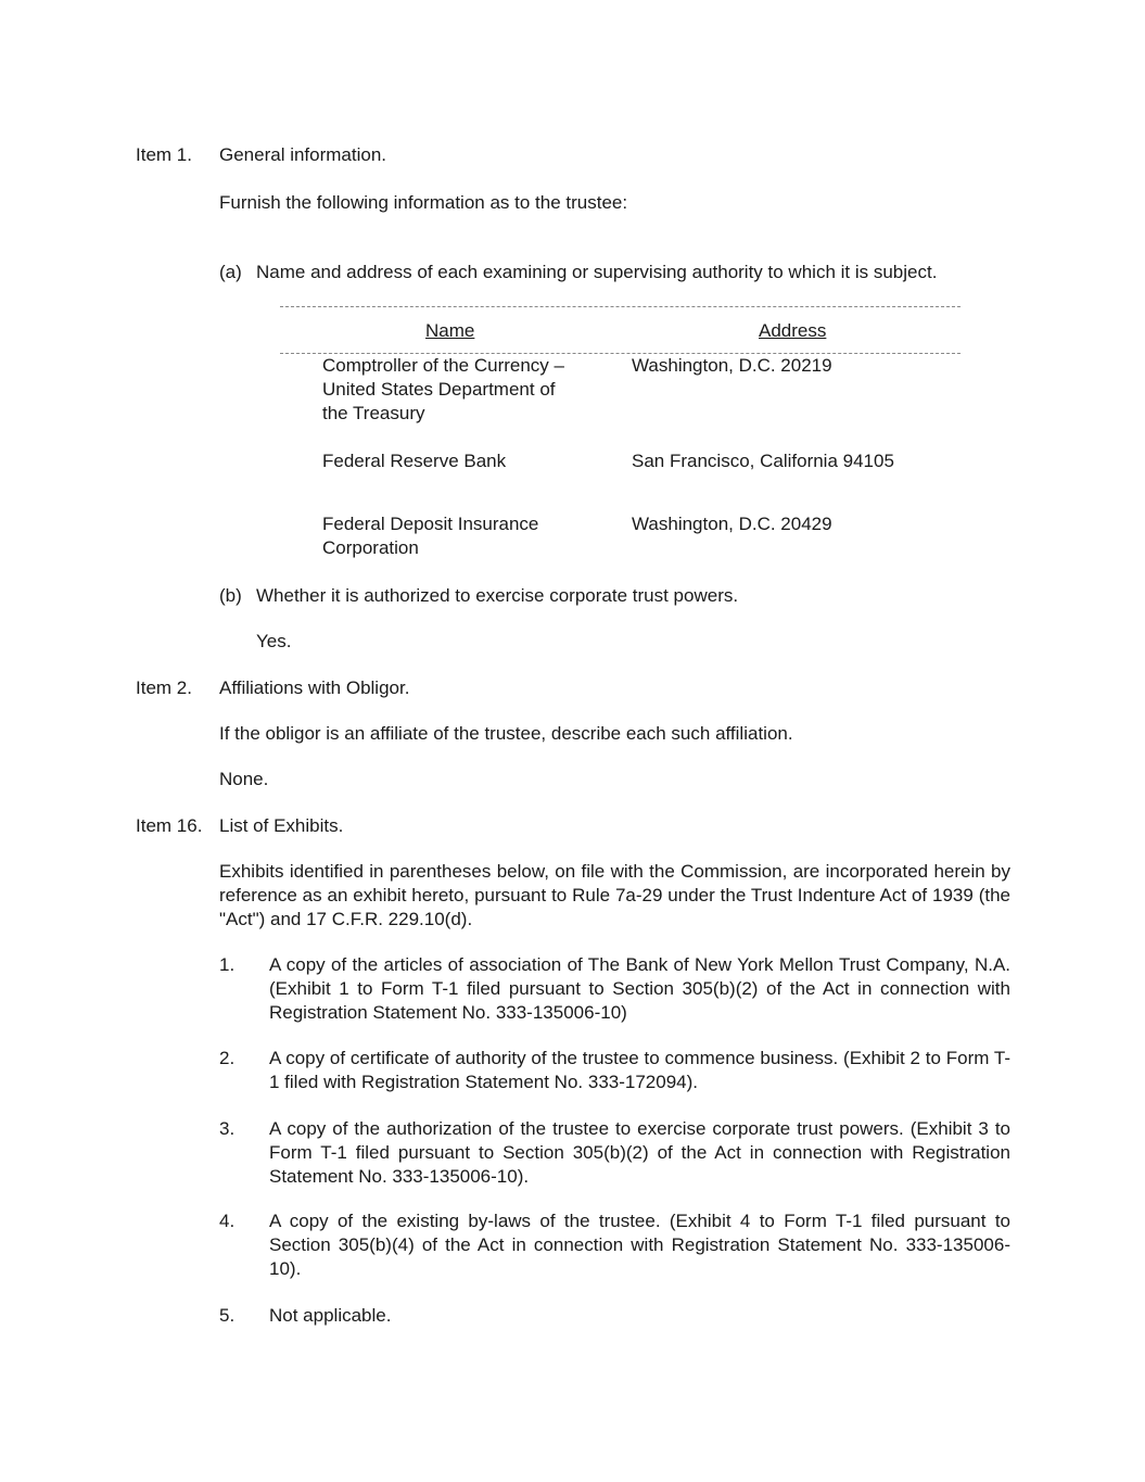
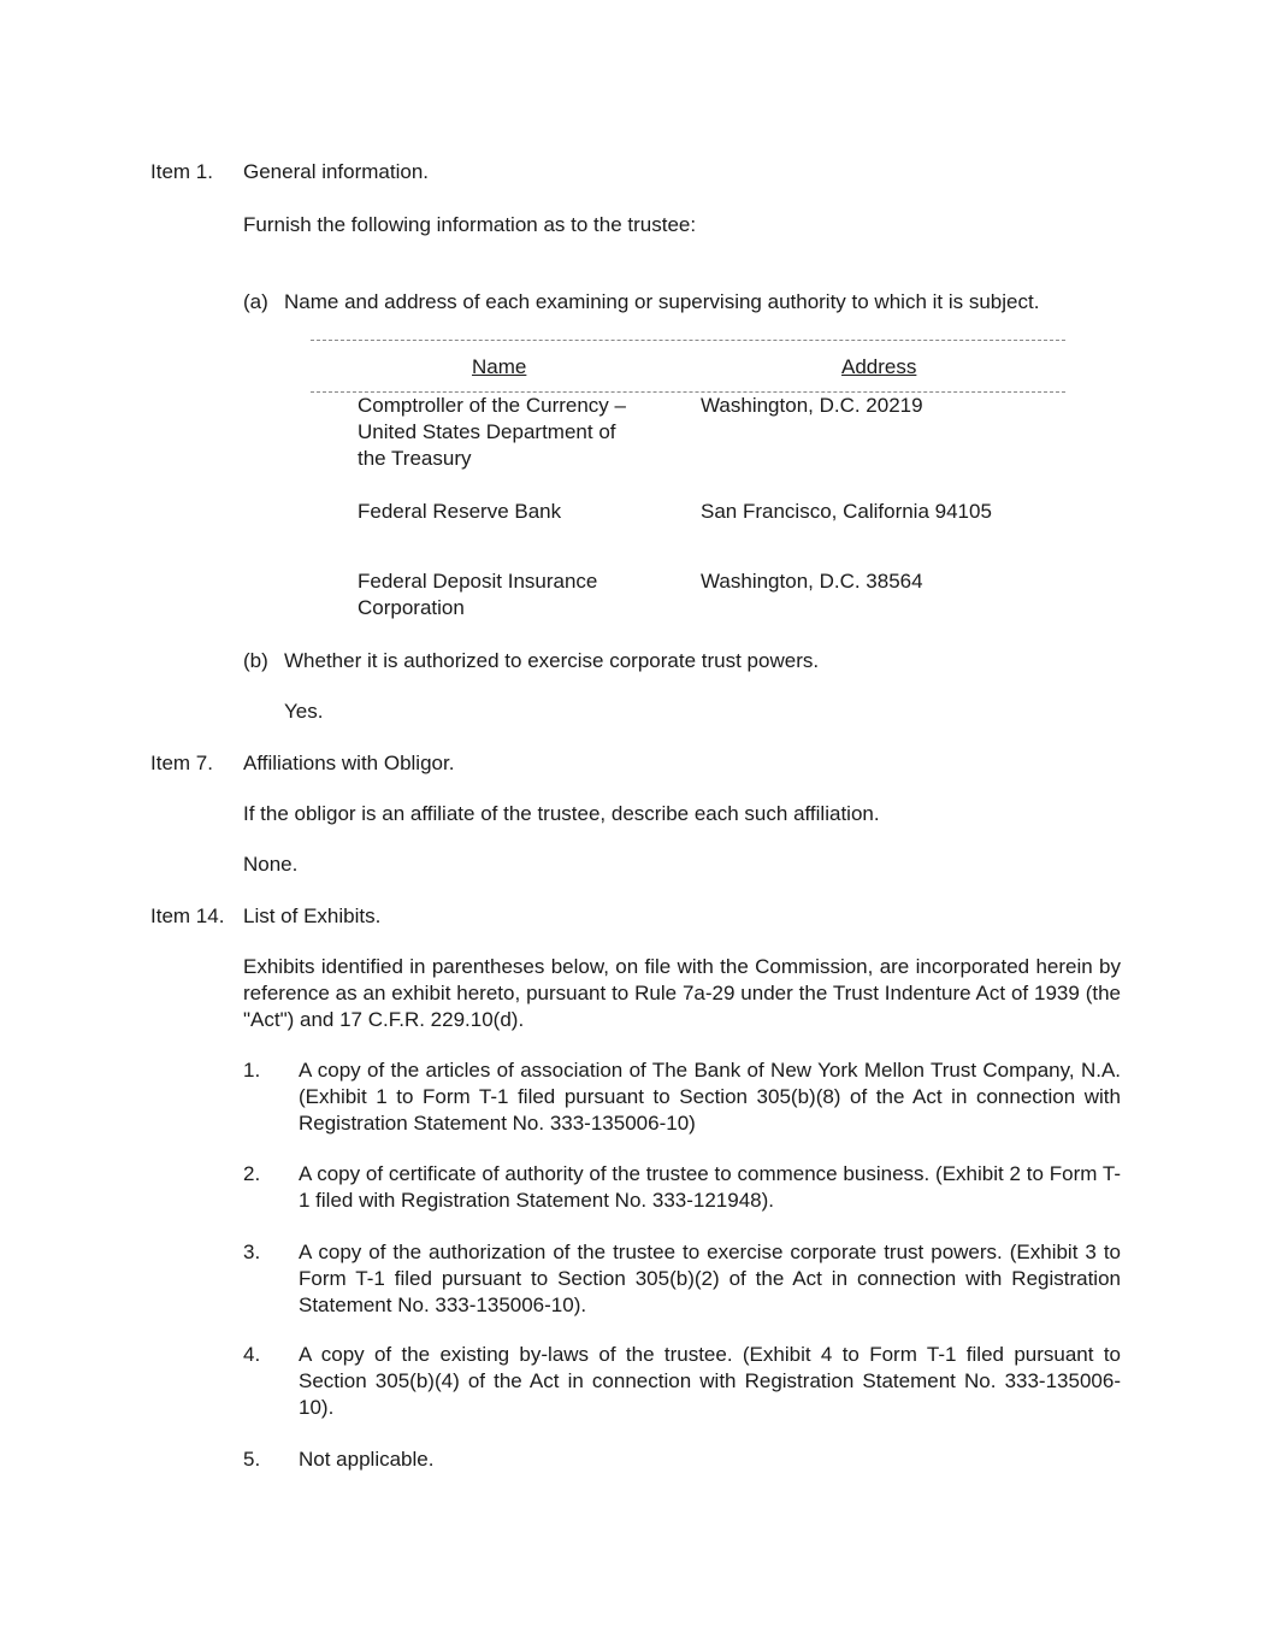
  Item 1.
  General information.
  Furnish the following information as to the trustee:
  (a)
  Name and address of each examining or supervising authority to which it is subject.
  Name
  Address
  Comptroller of the Currency – United States Department of the Treasury
  Washington, D.C. 20219
  Federal Reserve Bank
  San Francisco, California 94105
  Federal Deposit Insurance Corporation
- Washington, D.C. 20429
+ Washington, D.C. 38564
  (b)
  Whether it is authorized to exercise corporate trust powers.
  Yes.
- Item 2.
+ Item 7.
  Affiliations with Obligor.
  If the obligor is an affiliate of the trustee, describe each such affiliation.
  None.
- Item 16.
+ Item 14.
  List of Exhibits.
  Exhibits identified in parentheses below, on file with the Commission, are incorporated herein by reference as an exhibit hereto, pursuant to Rule 7a-29 under the Trust Indenture Act of 1939 (the "Act") and 17 C.F.R. 229.10(d).
  1.
- A copy of the articles of association of The Bank of New York Mellon Trust Company, N.A. (Exhibit 1 to Form T-1 filed pursuant to Section 305(b)(2) of the Act in connection with Registration Statement No. 333-135006-10)
+ A copy of the articles of association of The Bank of New York Mellon Trust Company, N.A. (Exhibit 1 to Form T-1 filed pursuant to Section 305(b)(8) of the Act in connection with Registration Statement No. 333-135006-10)
  2.
- A copy of certificate of authority of the trustee to commence business. (Exhibit 2 to Form T-1 filed with Registration Statement No. 333-172094).
+ A copy of certificate of authority of the trustee to commence business. (Exhibit 2 to Form T-1 filed with Registration Statement No. 333-121948).
  3.
  A copy of the authorization of the trustee to exercise corporate trust powers. (Exhibit 3 to Form T-1 filed pursuant to Section 305(b)(2) of the Act in connection with Registration Statement No. 333-135006-10).
  4.
  A copy of the existing by-laws of the trustee. (Exhibit 4 to Form T-1 filed pursuant to Section 305(b)(4) of the Act in connection with Registration Statement No. 333-135006-10).
  5.
  Not applicable.
